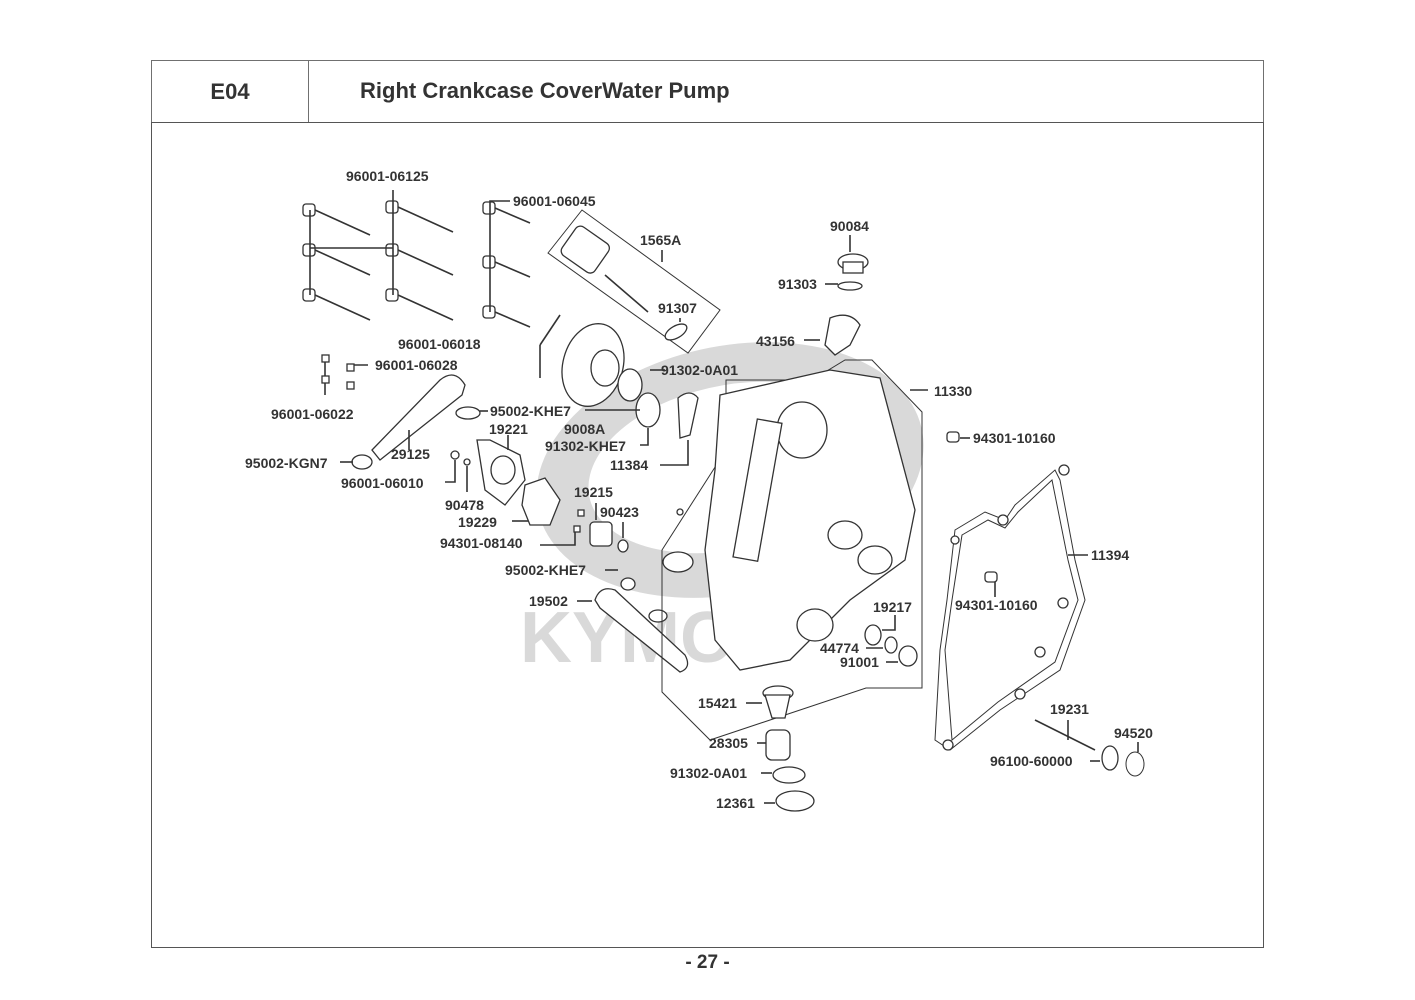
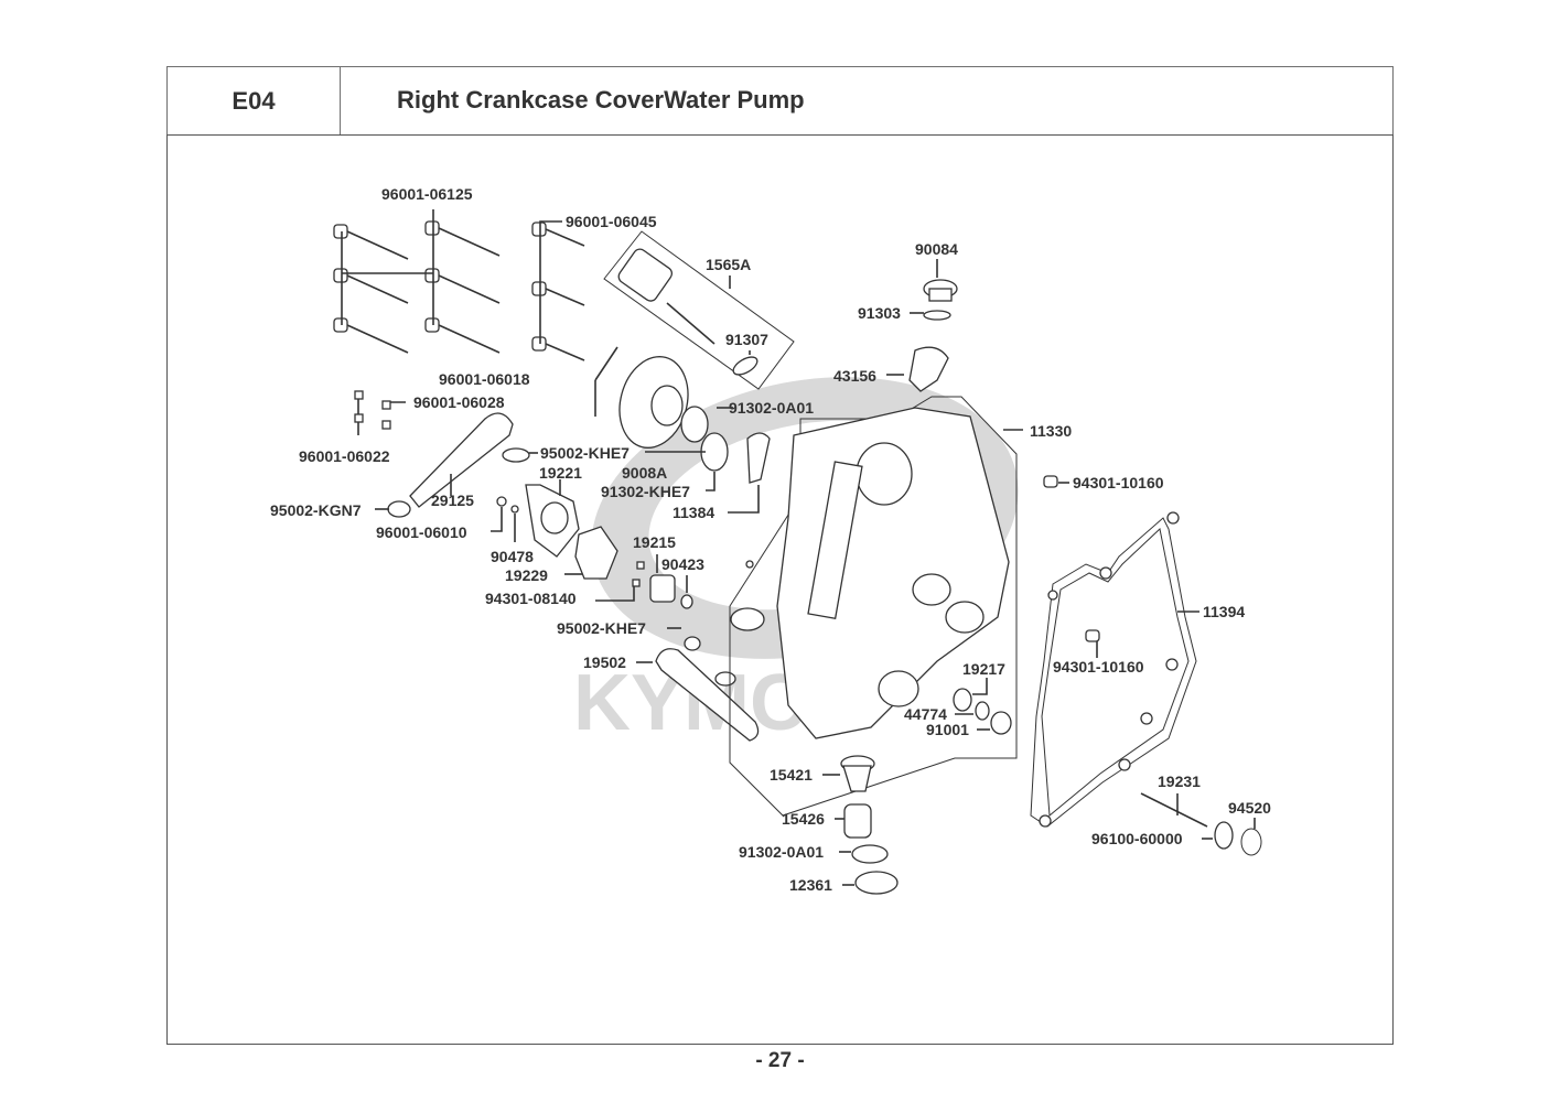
  E04
  Right Crankcase CoverWater Pump
  96001-06125
  96001-06045
  1565A
  91307
  90084
  91303
  43156
  96001-06018
  96001-06028
  96001-06022
  91302-0A01
  11330
  95002-KHE7
  9008A
  91302-KHE7
  19221
  11384
  94301-10160
  29125
  95002-KGN7
  96001-06010
  90478
  19215
  90423
  19229
  94301-08140
  11394
  95002-KHE7
  19502
  94301-10160
  19217
  44774
  91001
  15421
- 28305
+ 15426
  91302-0A01
  12361
  19231
  94520
  96100-60000
  - 27 -
